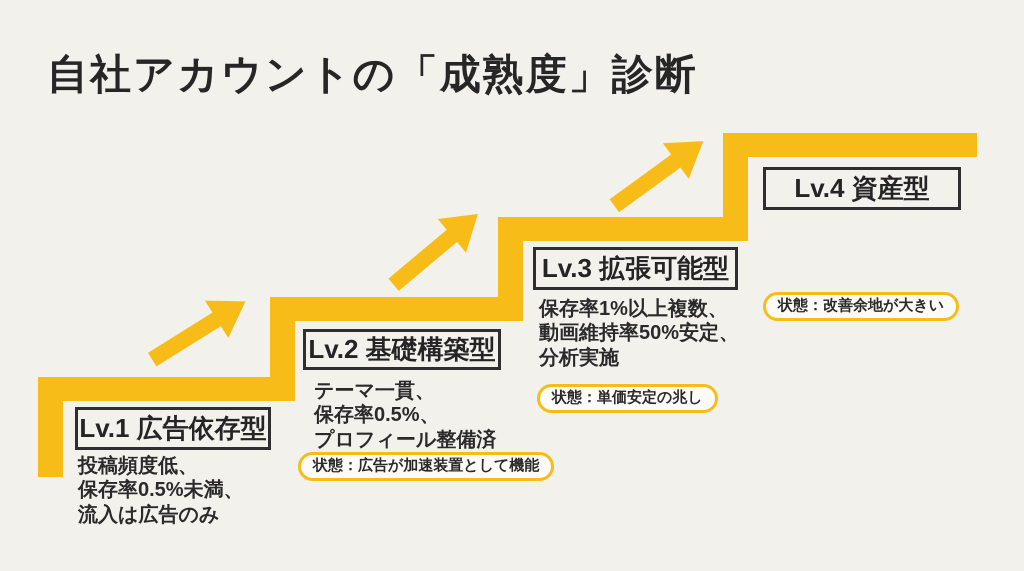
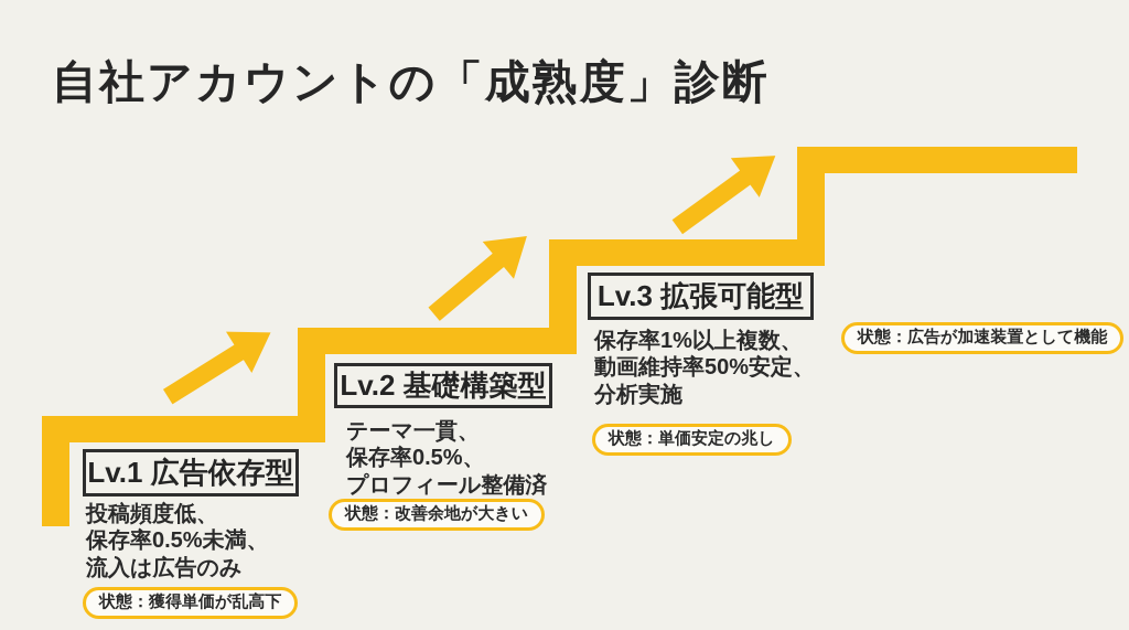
  自社アカウントの「成熟度」診断
  Lv.1 広告依存型
  投稿頻度低、
  保存率0.5%未満、
  流入は広告のみ
+ 状態：獲得単価が乱高下
  Lv.2 基礎構築型
  テーマ一貫、
  保存率0.5%、
  プロフィール整備済
- 状態：広告が加速装置として機能
+ 状態：改善余地が大きい
  Lv.3 拡張可能型
  保存率1%以上複数、
  動画維持率50%安定、
  分析実施
  状態：単価安定の兆し
- Lv.4 資産型
- 状態：改善余地が大きい
+ 状態：広告が加速装置として機能
